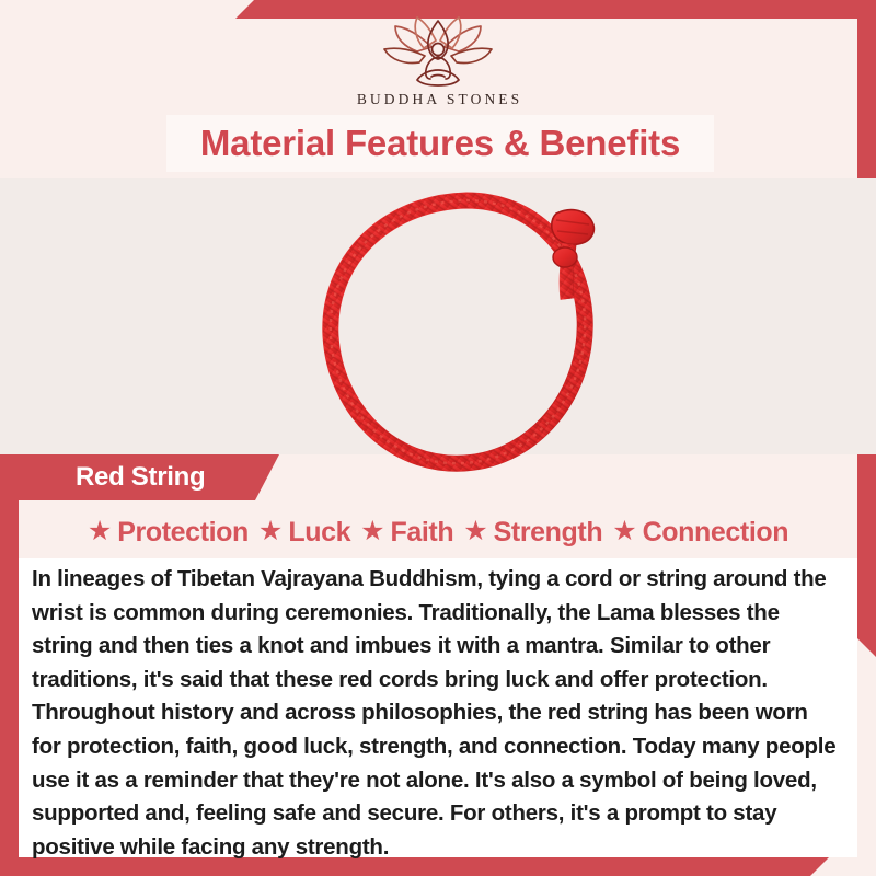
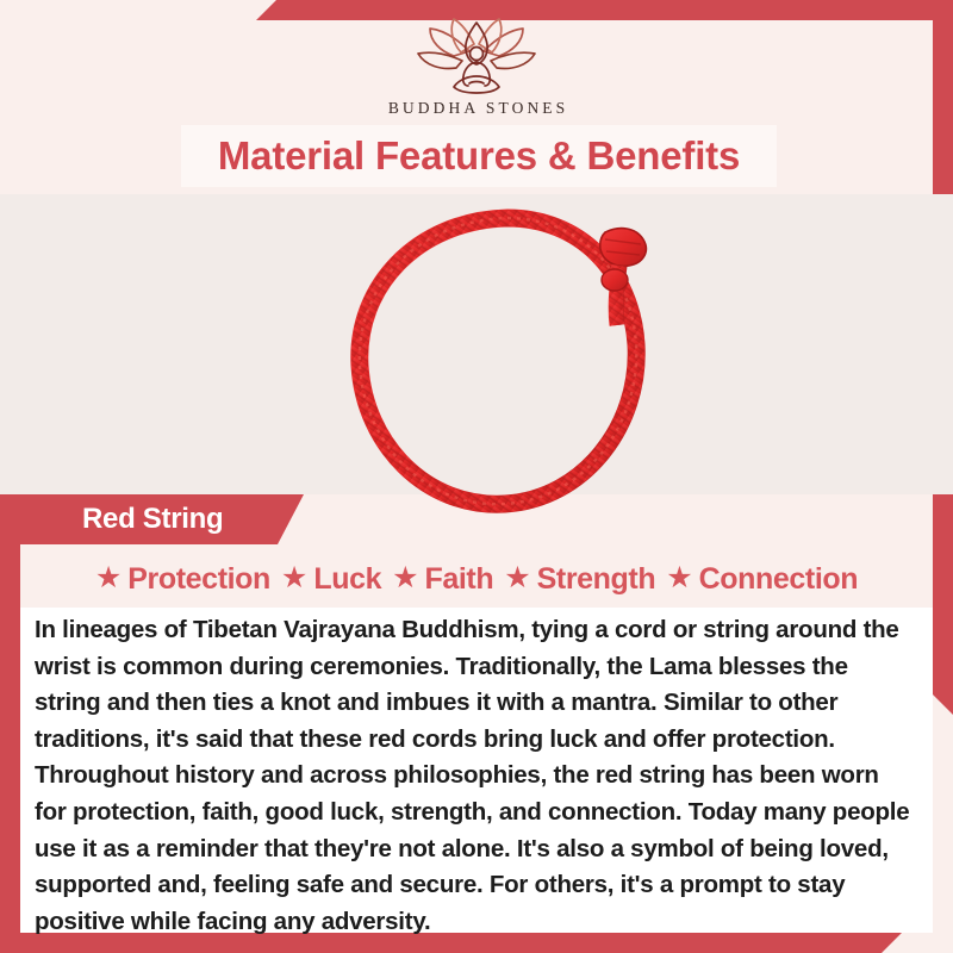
  BUDDHA STONES
  Material Features & Benefits
  Red String
  ★
  Protection
  ★
  Luck
  ★
  Faith
  ★
  Strength
  ★
  Connection
- In lineages of Tibetan Vajrayana Buddhism, tying a cord or string around the wrist is common during ceremonies. Traditionally, the Lama blesses the string and then ties a knot and imbues it with a mantra. Similar to other traditions, it's said that these red cords bring luck and offer protection. Throughout history and across philosophies, the red string has been worn for protection, faith, good luck, strength, and connection. Today many people use it as a reminder that they're not alone. It's also a symbol of being loved, supported and, feeling safe and secure. For others, it's a prompt to stay positive while facing any strength.
+ In lineages of Tibetan Vajrayana Buddhism, tying a cord or string around the wrist is common during ceremonies. Traditionally, the Lama blesses the string and then ties a knot and imbues it with a mantra. Similar to other traditions, it's said that these red cords bring luck and offer protection. Throughout history and across philosophies, the red string has been worn for protection, faith, good luck, strength, and connection. Today many people use it as a reminder that they're not alone. It's also a symbol of being loved, supported and, feeling safe and secure. For others, it's a prompt to stay positive while facing any adversity.
